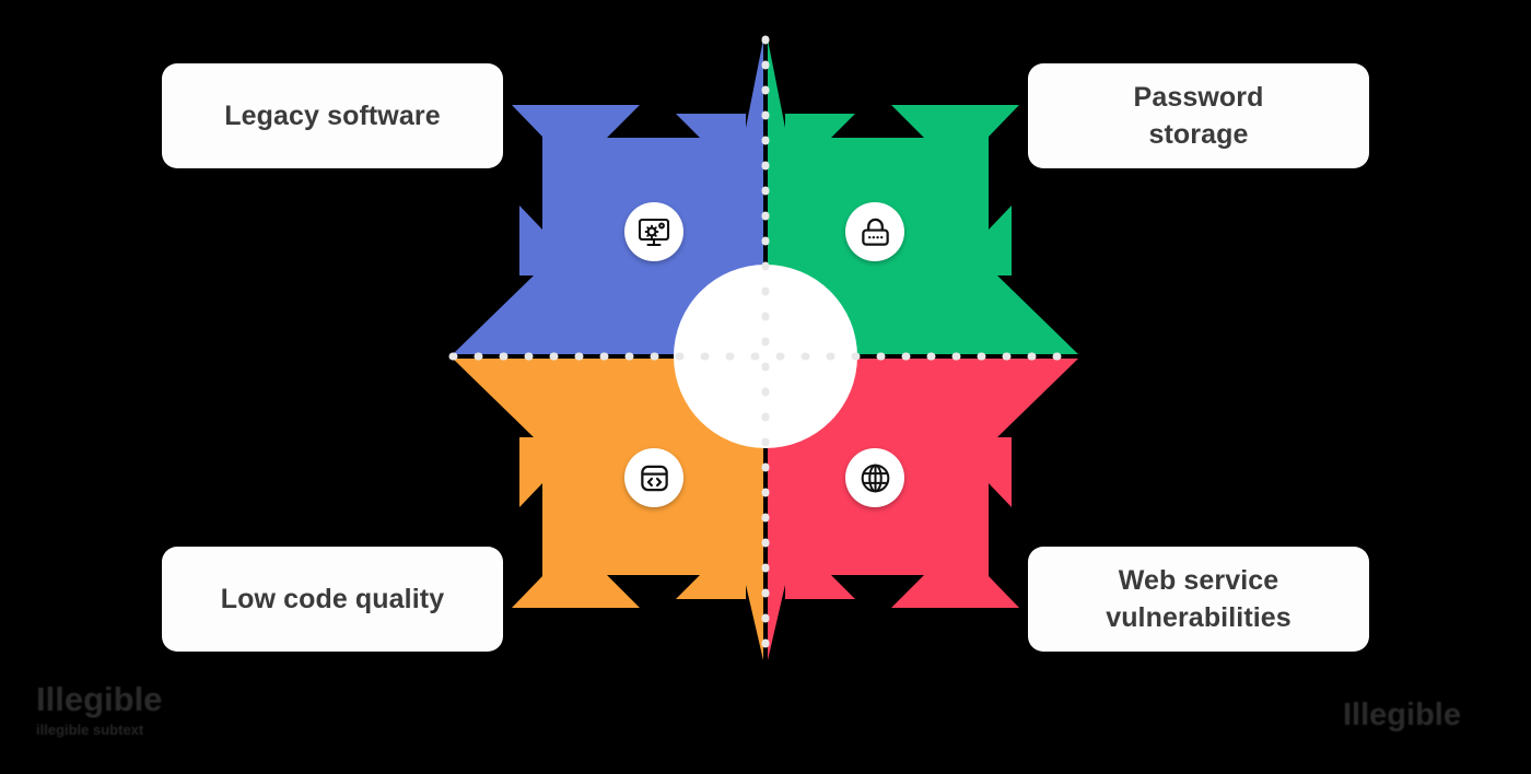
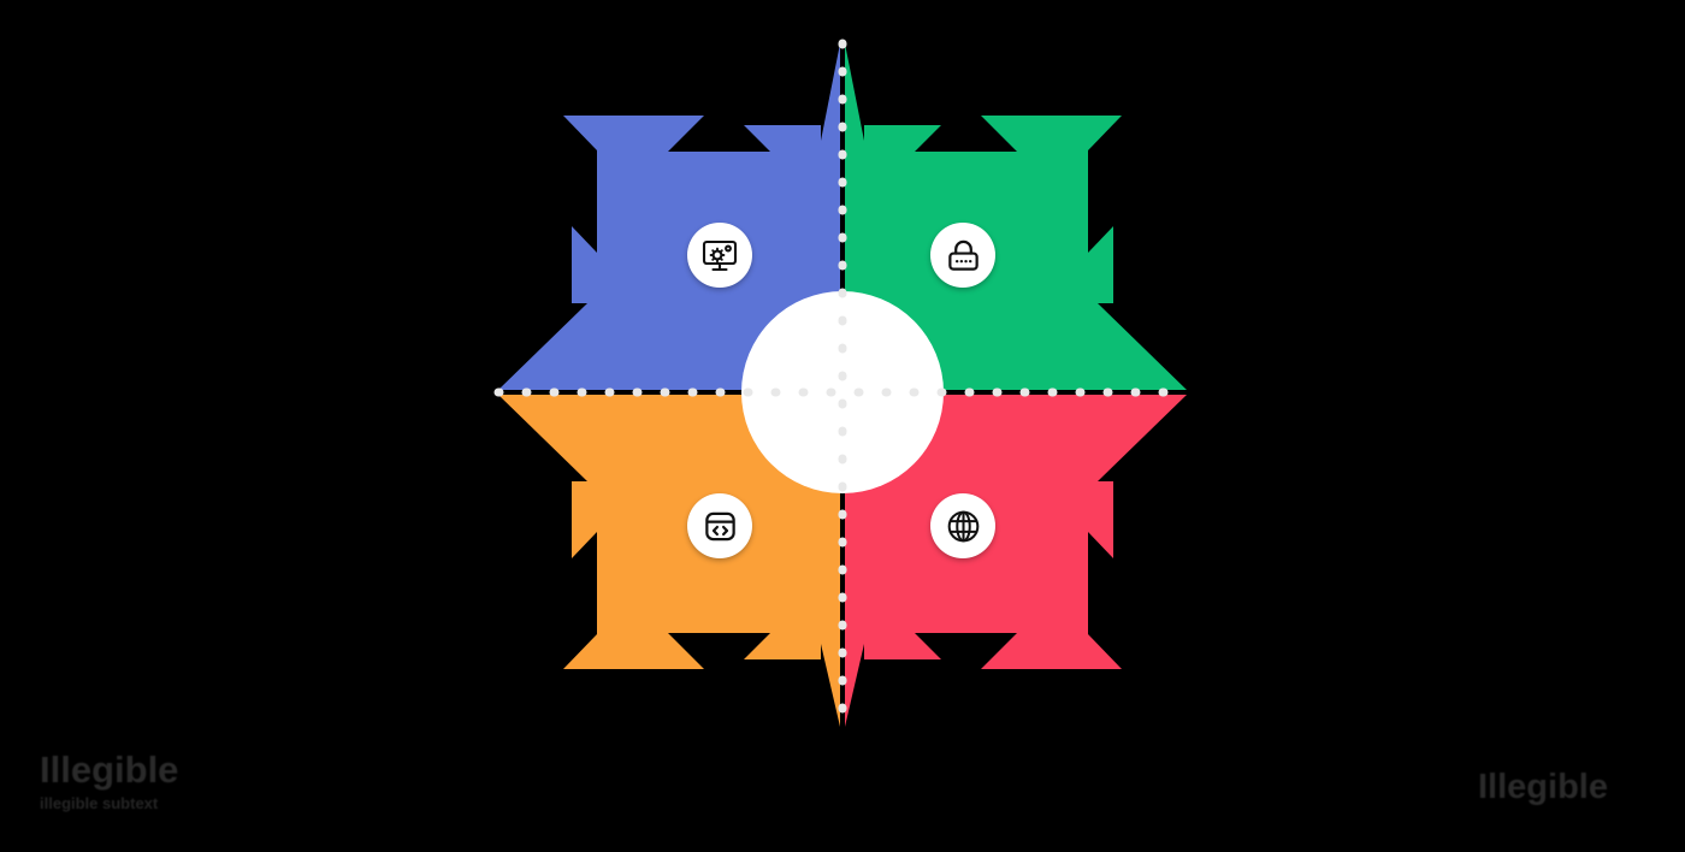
- Legacy software
- Password
- storage
- Low code quality
- Web service
- vulnerabilities
  Illegible
  illegible subtext
  Illegible
